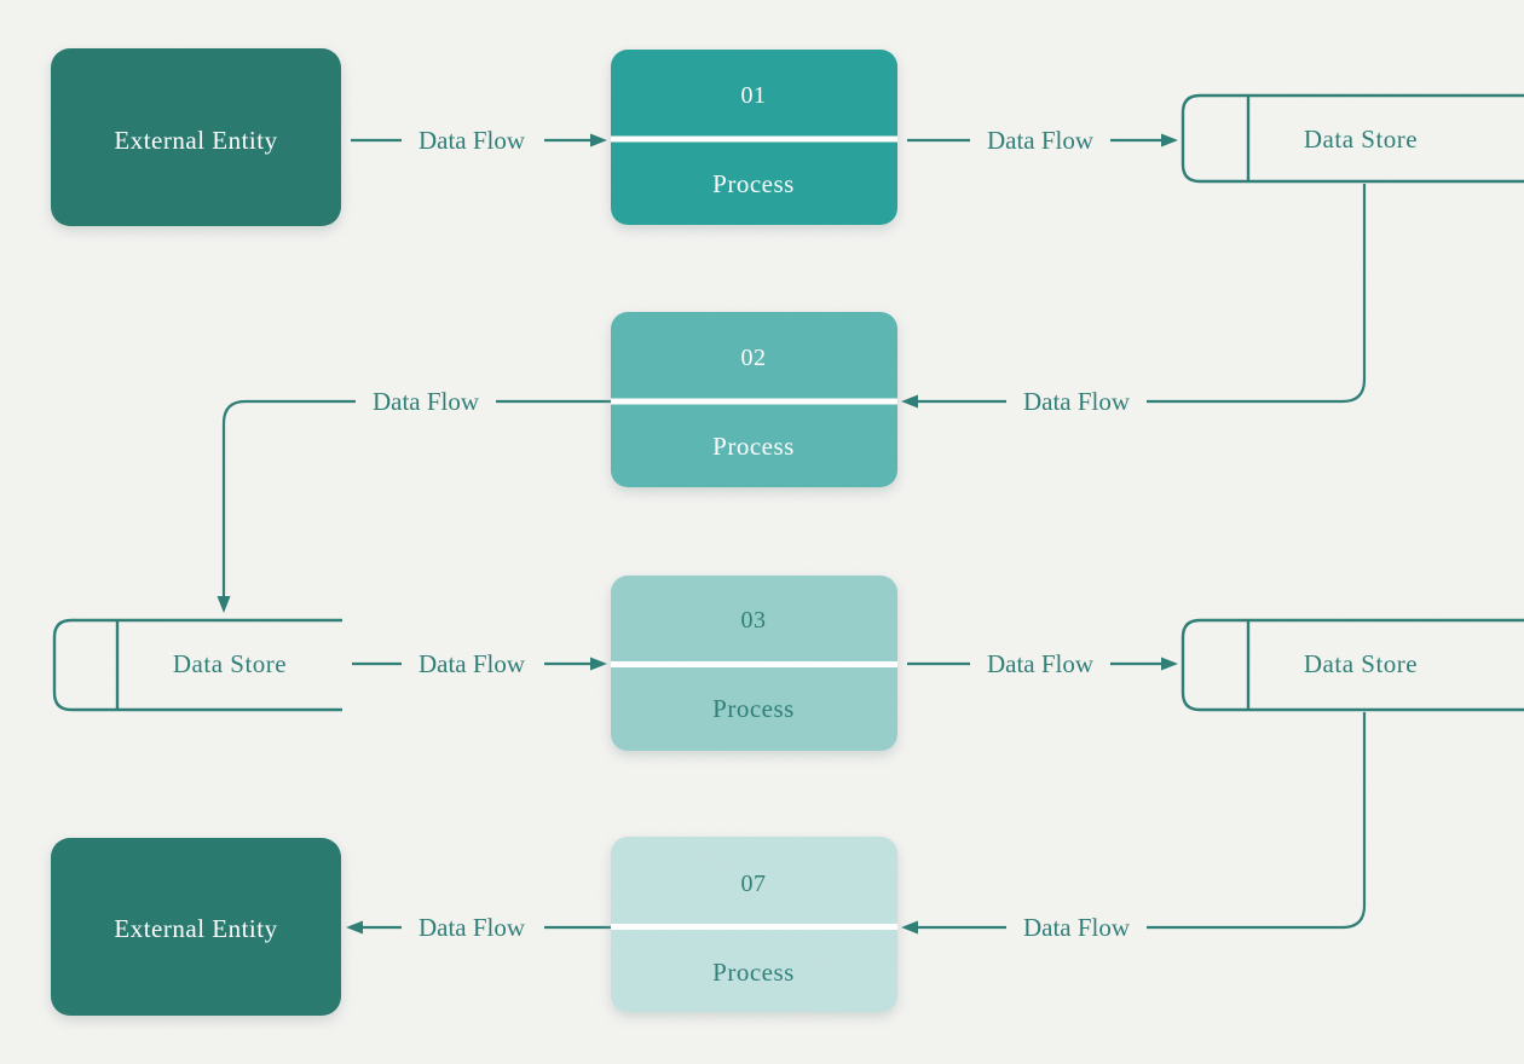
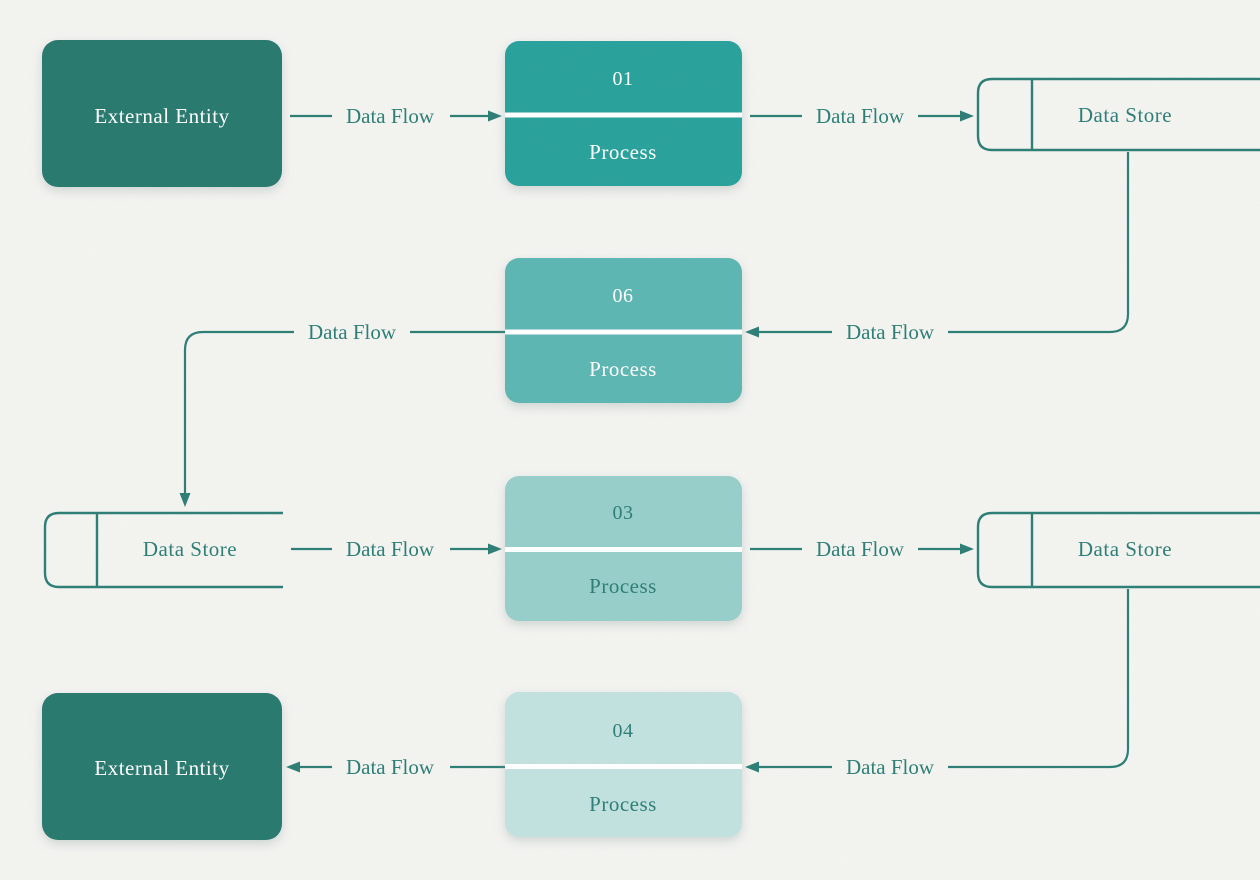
  External Entity
  Data Flow
  01
  Process
  Data Flow
  Data Store
  Data Flow
  Data Flow
- 02
+ 06
  Process
  Data Store
  Data Flow
  03
  Process
  Data Flow
  Data Store
  Data Flow
  Data Flow
- 07
+ 04
  Process
  External Entity
